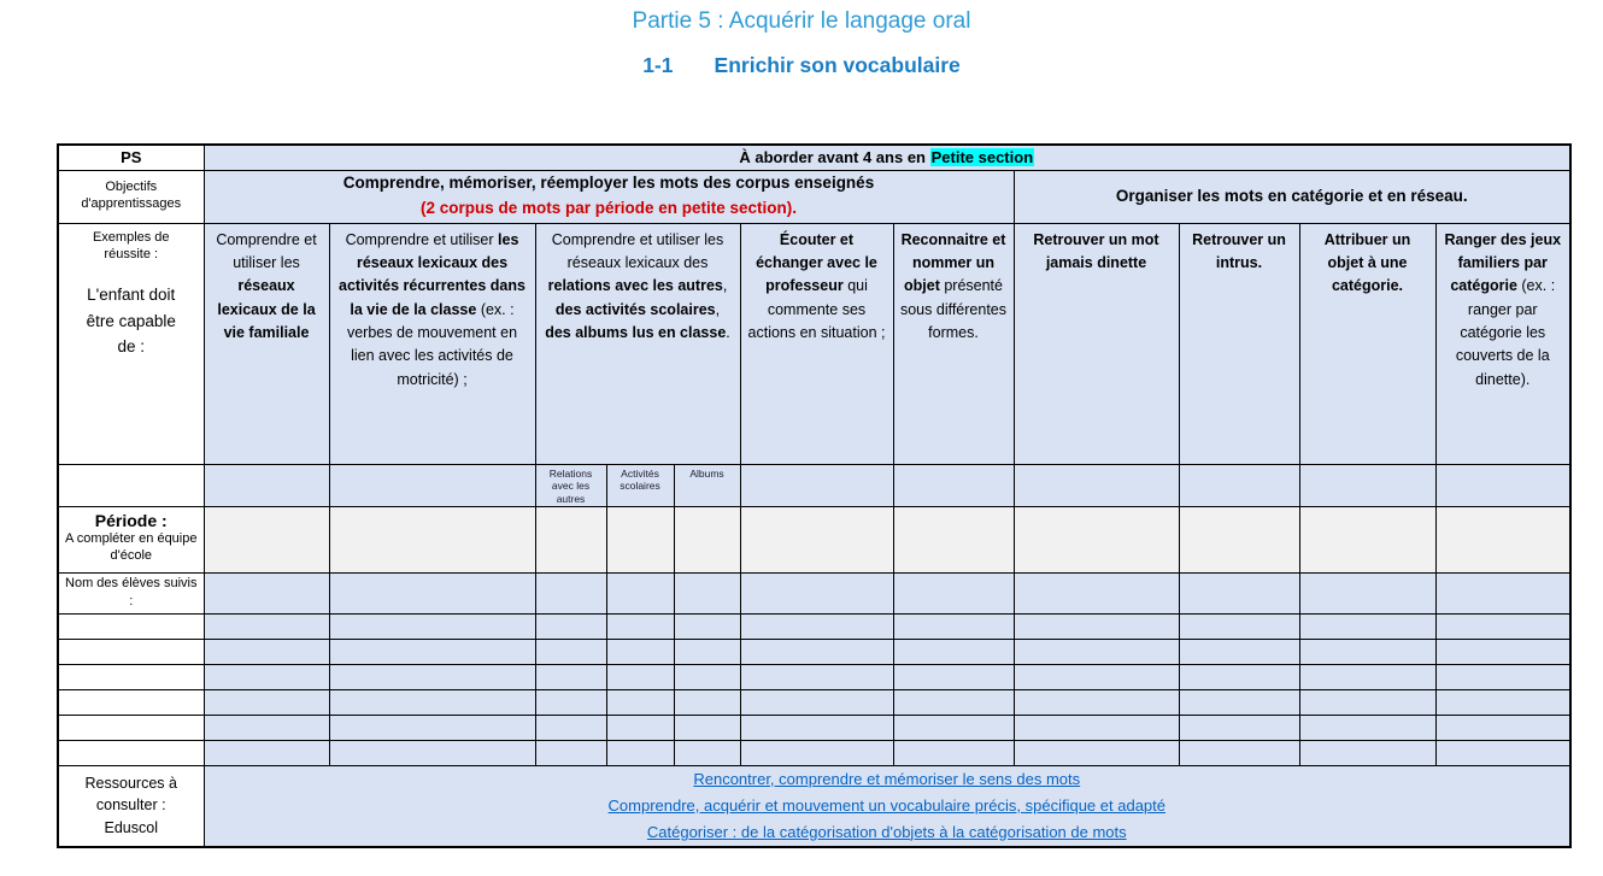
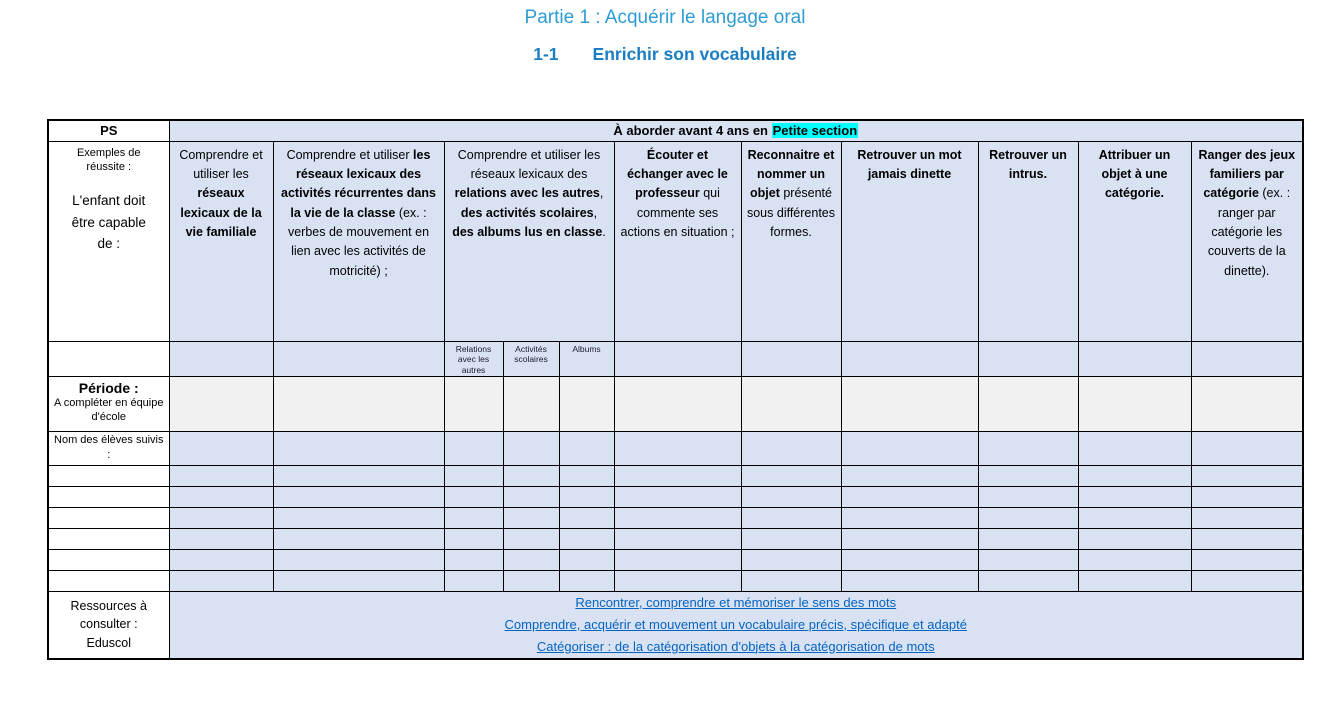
- Partie 5 : Acquérir le langage oral
+ Partie 1 : Acquérir le langage oral
  1-1 Enrichir son vocabulaire
  PS	À aborder avant 4 ans en Petite section
- Objectifs d'apprentissages	Comprendre, mémoriser, réemployer les mots des corpus enseignés (2 corpus de mots par période en petite section).	Organiser les mots en catégorie et en réseau.
  Exemples de réussite : L'enfant doit être capable de :	Comprendre et utiliser les réseaux lexicaux de la vie familiale	Comprendre et utiliser les réseaux lexicaux des activités récurrentes dans la vie de la classe (ex. : verbes de mouvement en lien avec les activités de motricité) ;	Comprendre et utiliser les réseaux lexicaux des relations avec les autres,des activités scolaires,des albums lus en classe.	Écouter et échanger avec le professeur qui commente ses actions en situation ;	Reconnaitre et nommer un objet présenté sous différentes formes.	Retrouver un mot jamais dinette	Retrouver un intrus.	Attribuer un objet à une catégorie.	Ranger des jeux familiers par catégorie (ex. : ranger par catégorie les couverts de la dinette).
  			Relations avec les autres	Activités scolaires	Albums
  Période : A compléter en équipe d'école
  Nom des élèves suivis :
  Ressources à consulter : Eduscol	Rencontrer, comprendre et mémoriser le sens des mots Comprendre, acquérir et mouvement un vocabulaire précis, spécifique et adapté Catégoriser : de la catégorisation d'objets à la catégorisation de mots
